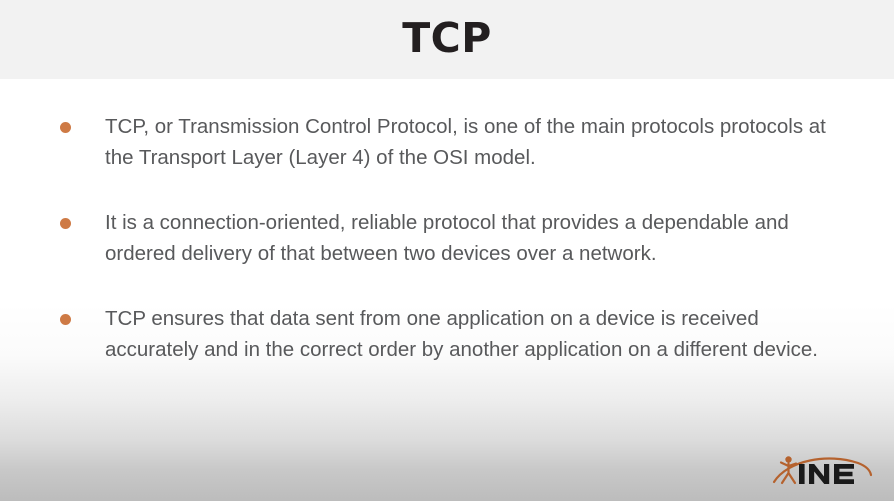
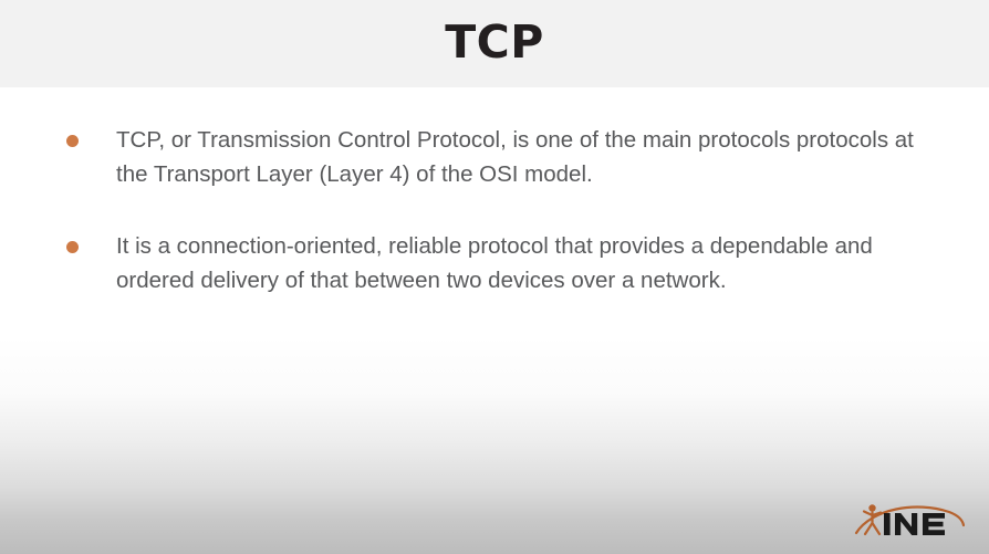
  TCP
  TCP, or Transmission Control Protocol, is one of the main protocols protocols at the Transport Layer (Layer 4) of the OSI model.
  It is a connection-oriented, reliable protocol that provides a dependable and ordered delivery of that between two devices over a network.
- TCP ensures that data sent from one application on a device is received accurately and in the correct order by another application on a different device.
